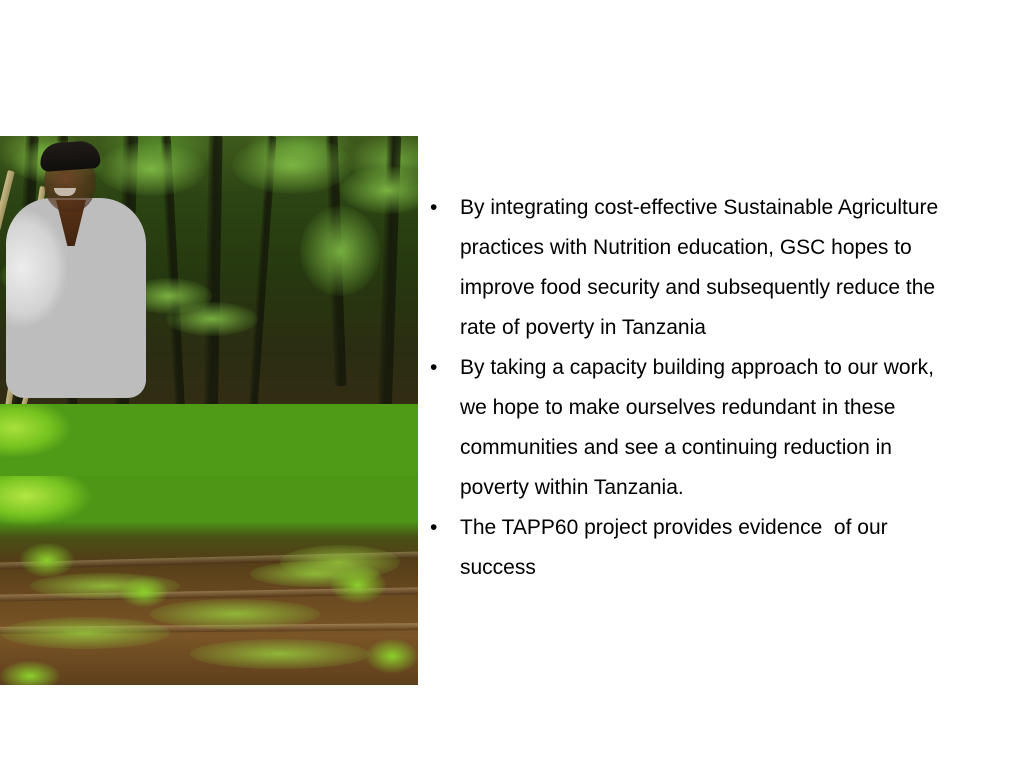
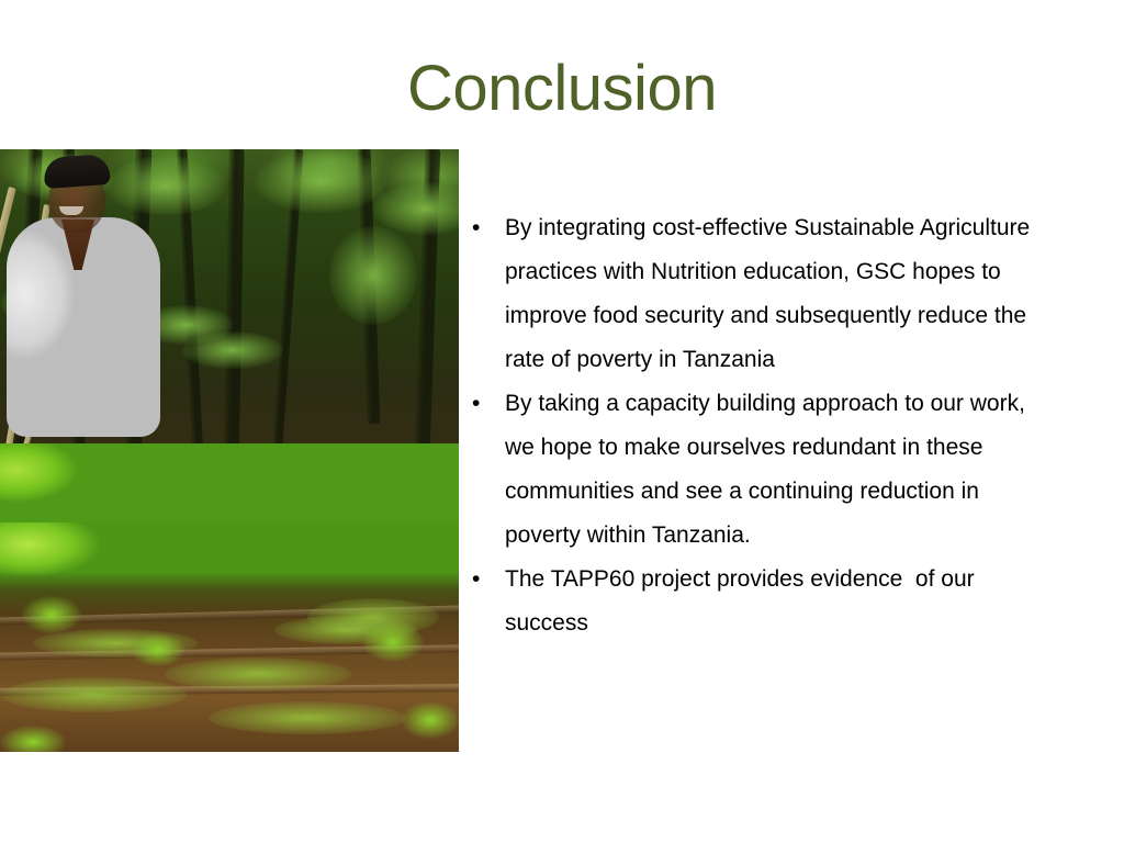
+ Conclusion
  •
  By integrating cost-effective Sustainable Agriculture practices with Nutrition education, GSC hopes to improve food security and subsequently reduce the rate of poverty in Tanzania
  •
  By taking a capacity building approach to our work, we hope to make ourselves redundant in these communities and see a continuing reduction in poverty within Tanzania.
  •
  The TAPP60 project provides evidence of our success
